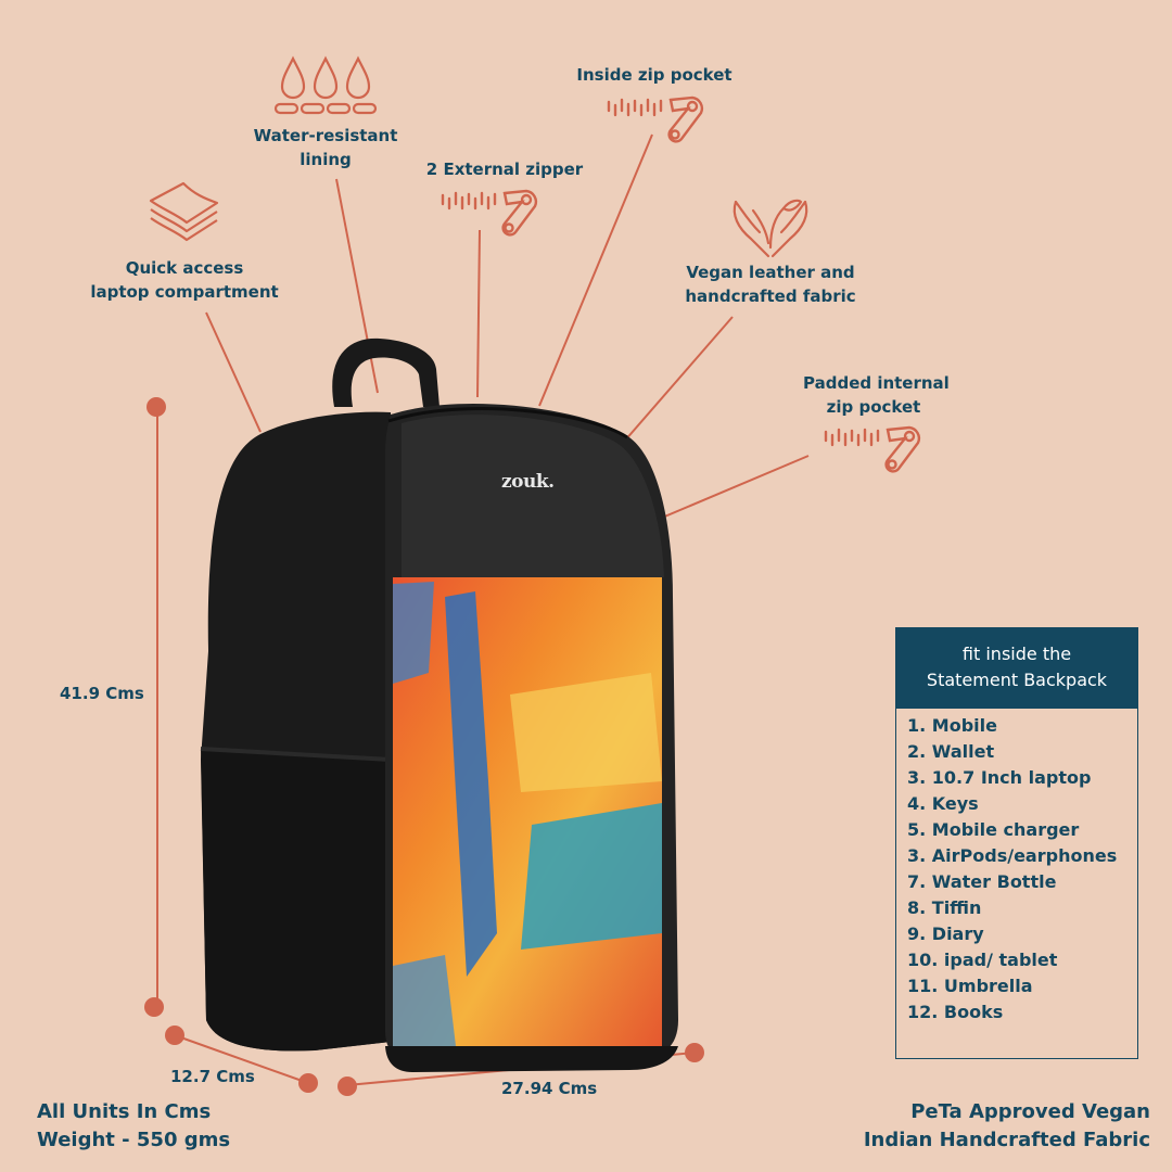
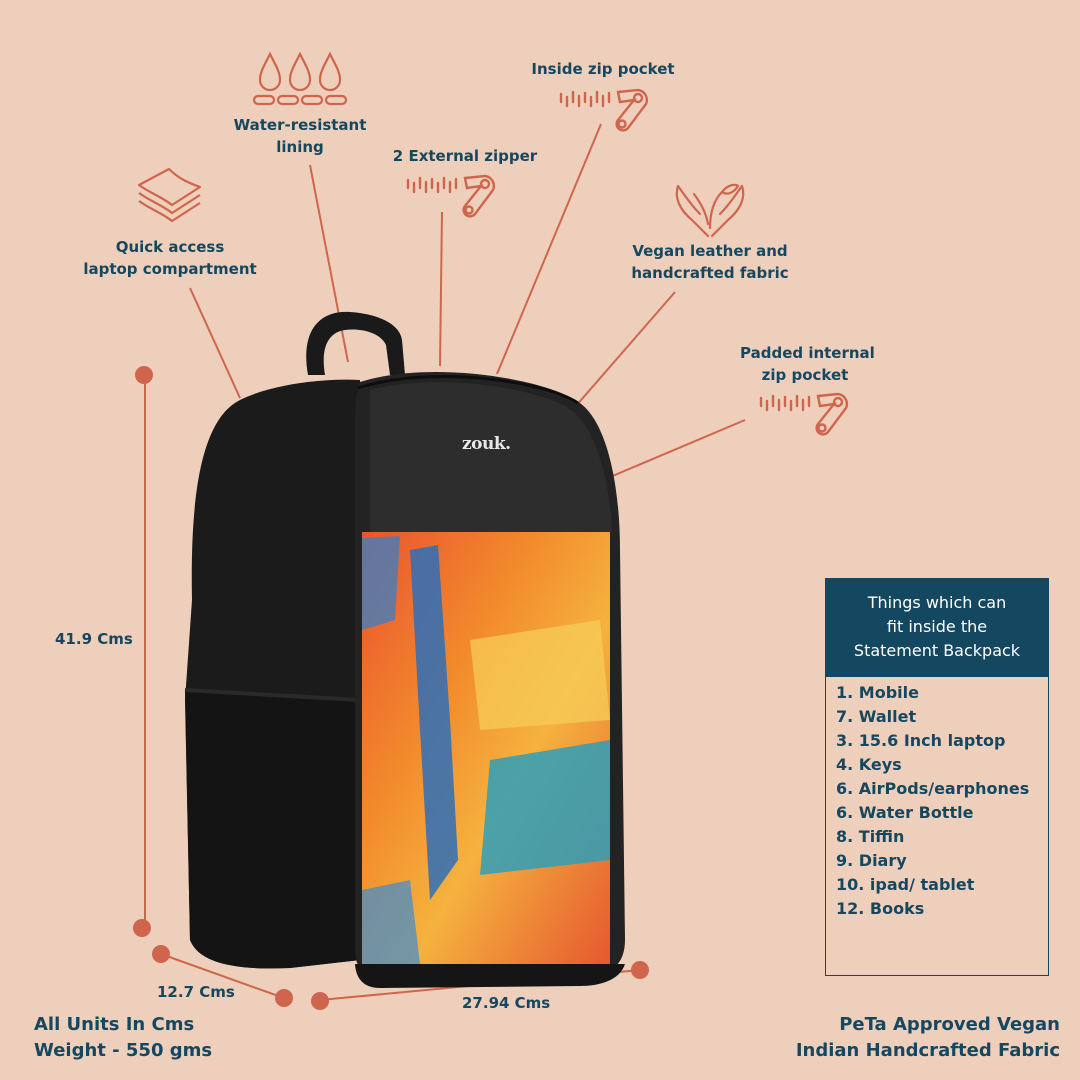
  zouk.
  Water-resistant
  lining
  Quick access
  laptop compartment
  2 External zipper
  Inside zip pocket
  Vegan leather and
  handcrafted fabric
  Padded internal
  zip pocket
  41.9 Cms
  12.7 Cms
  27.94 Cms
+ Things which can
  fit inside the
  Statement Backpack
  1. Mobile
- 2. Wallet
+ 7. Wallet
- 3. 10.7 Inch laptop
+ 3. 15.6 Inch laptop
  4. Keys
- 5. Mobile charger
- 3. AirPods/earphones
+ 6. AirPods/earphones
- 7. Water Bottle
+ 6. Water Bottle
  8. Tiffin
  9. Diary
  10. ipad/ tablet
- 11. Umbrella
  12. Books
  All Units In Cms
  Weight - 550 gms
  PeTa Approved Vegan
  Indian Handcrafted Fabric
